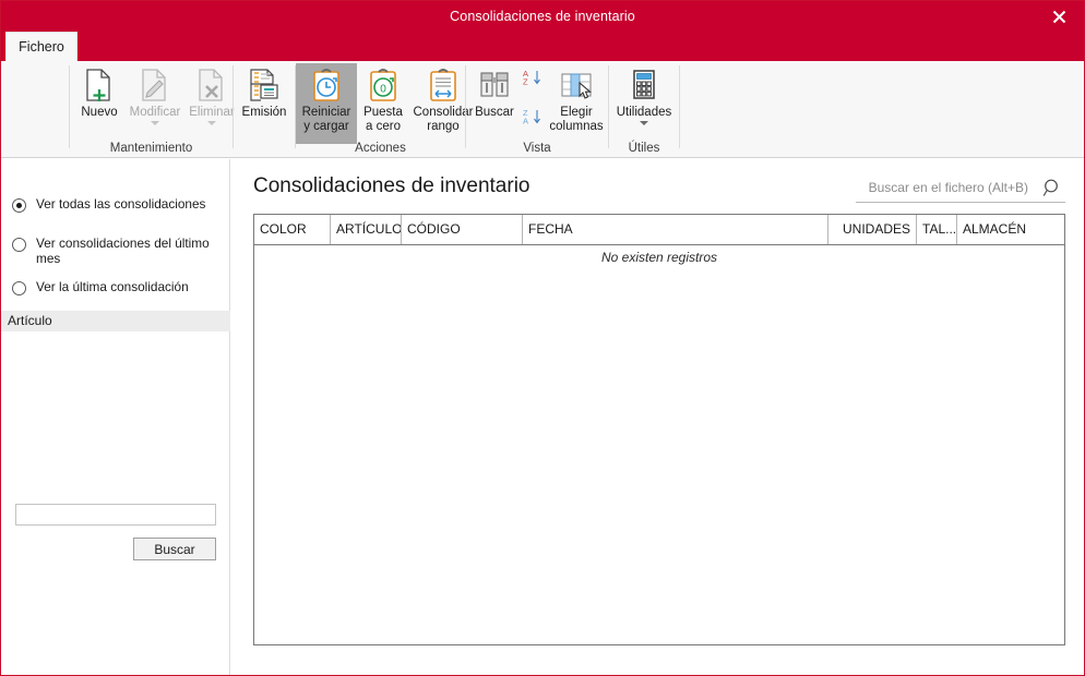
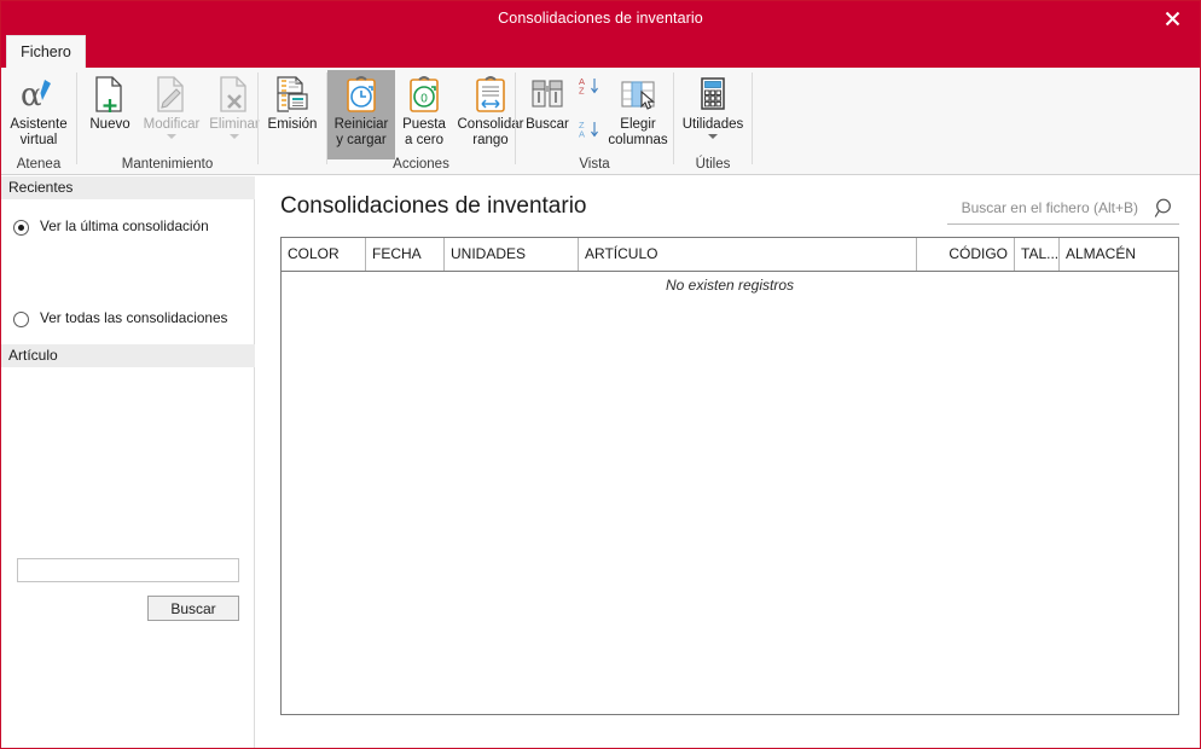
  Consolidaciones de inventario
  Fichero
+ α
+ Asistente
+ virtual
+ Atenea
  Nuevo
  Modificar
  Elimina
  Mantenimiento
  Emisión
  Reiniciar
  y cargar
  0
  Puesta
  a cero
  Consolidr
  rango
  Acciones
  Buscar
  A
  Z
  Z
  A
  Elegir
  columnas
  Vista
  Utilidades
  Útiles
+ Recientes
- Ver todas las consolidaciones
+ Ver la última consolidación
- Ver consolidaciones del último mes
- Ver la última consolidación
+ Ver todas las consolidaciones
  Artículo
  Buscar
  Consolidaciones de inventario
  Buscar en el fichero (Alt+B)
  COLOR
- ARTÍCULO
+ FECHA
- CÓDIGO
+ UNIDADES
- FECHA
+ ARTÍCULO
- UNIDADES
+ CÓDIGO
  TAL...
  ALMACÉN
  No existen registros
